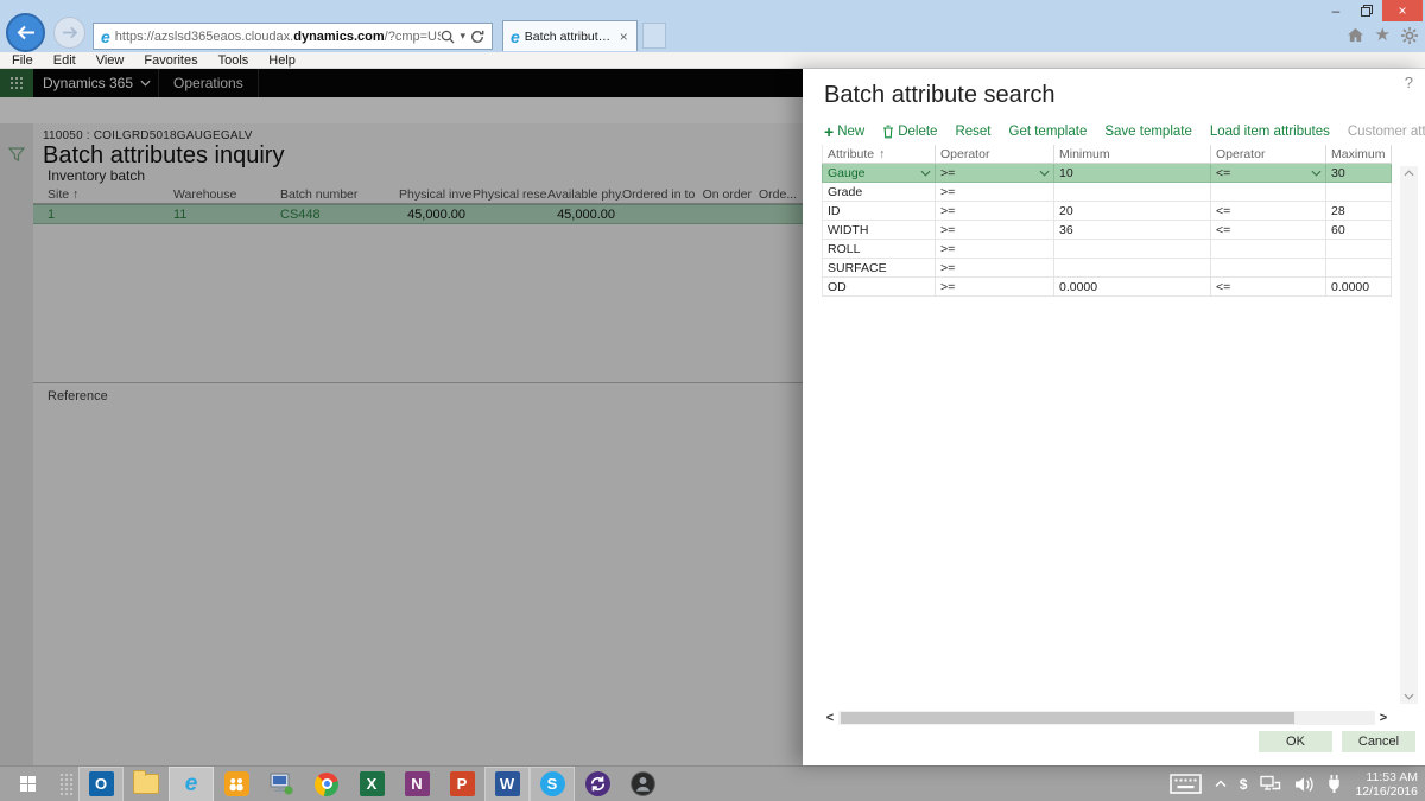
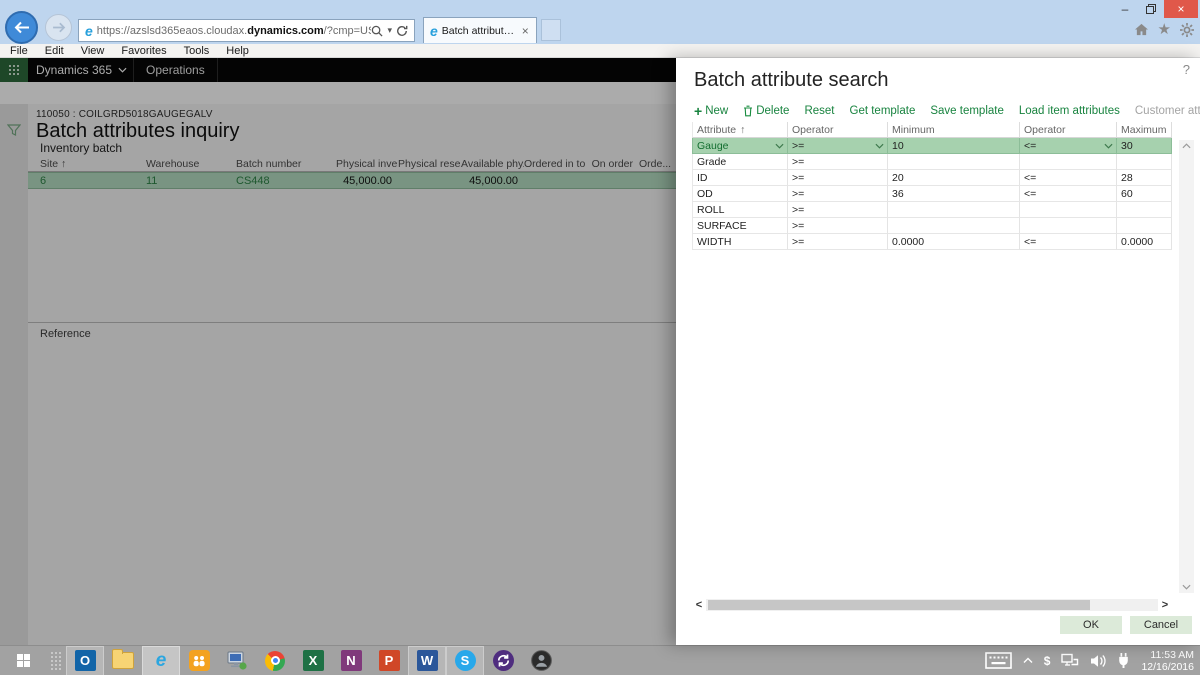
  e
  https://azslsd365eaos.cloudax.dynamics.com/?cmp=U
  ▾
  e
  ×
  –
  ×
  ★
  File
  Edit
  View
  Favorites
  Tools
  Help
  Dynamics 365
  Operations
  110050 : COILGRD5018GAUGEGALV
  Batch attributes inquiry
  Inventory batch
  Site ↑
  Warehouse
  Batch number
  Physical inve
  Physical rese
  Available phy.
  Ordered in to
  On order
  Orde...
- 1
+ 6
  11
  CS448
  45,000.00
  45,000.00
  Reference
  ?
  Batch attribute search
  +
  New
  Delete
  Reset
  Get template
  Save template
  Load item attributes
  Attribute
  ↑
  Operator
  Minimum
  Operator
  Maximum
  Gauge
  >=
  10
  <=
  30
  Grade
  >=
  ID
  >=
  20
  <=
  28
- WIDTH
+ OD
  >=
  36
  <=
  60
  ROLL
  >=
  SURFACE
  >=
- OD
+ WIDTH
  >=
  0.0000
  <=
  0.0000
  <
  >
  OK
  Cancel
  O
  e
  X
  N
  P
  W
  S
  $
  11:53 AM
  12/16/2016
